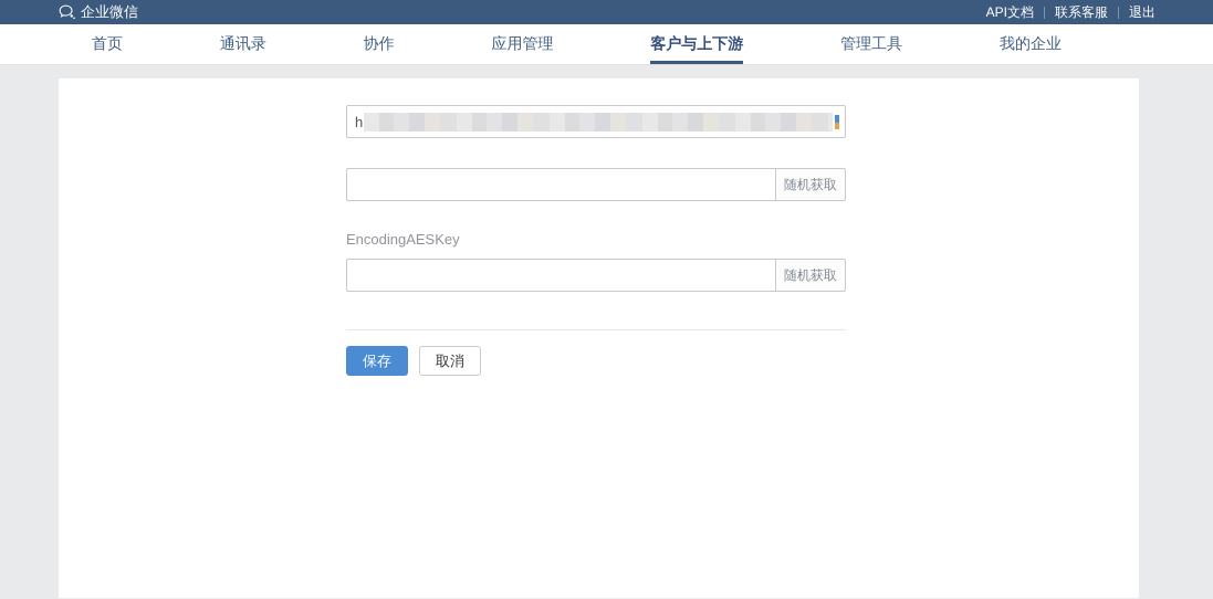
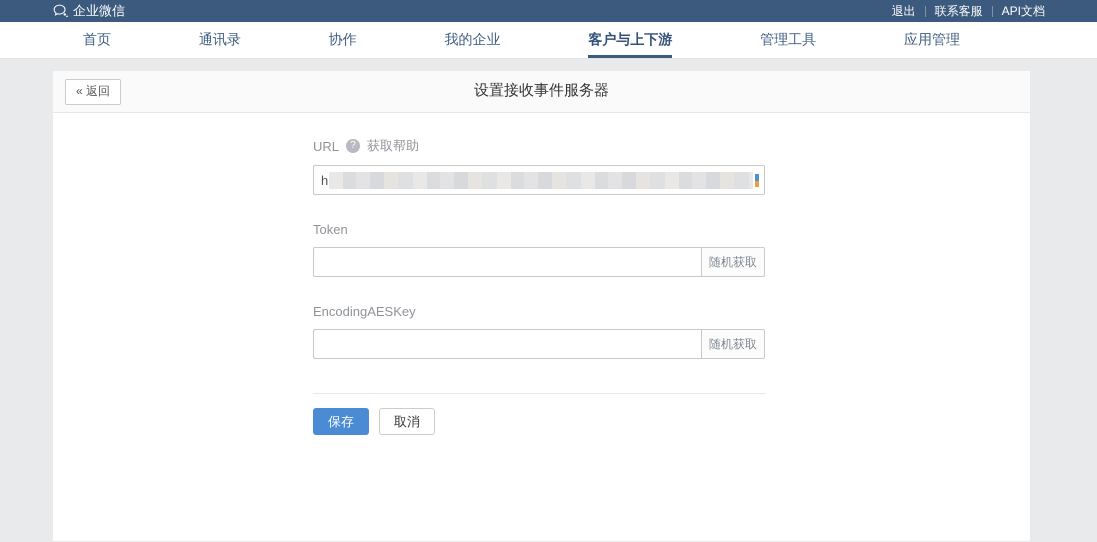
  企业微信
- API文档
+ 退出
  联系客服
- 退出
+ API文档
  首页
  通讯录
  协作
- 应用管理
+ 我的企业
  客户与上下游
  管理工具
- 我的企业
+ 应用管理
+ « 返回
+ 设置接收事件服务器
+ URL
+ ?
+ 获取帮助
  h
+ Token
  随机获取
  EncodingAESKey
  随机获取
  保存
  取消
